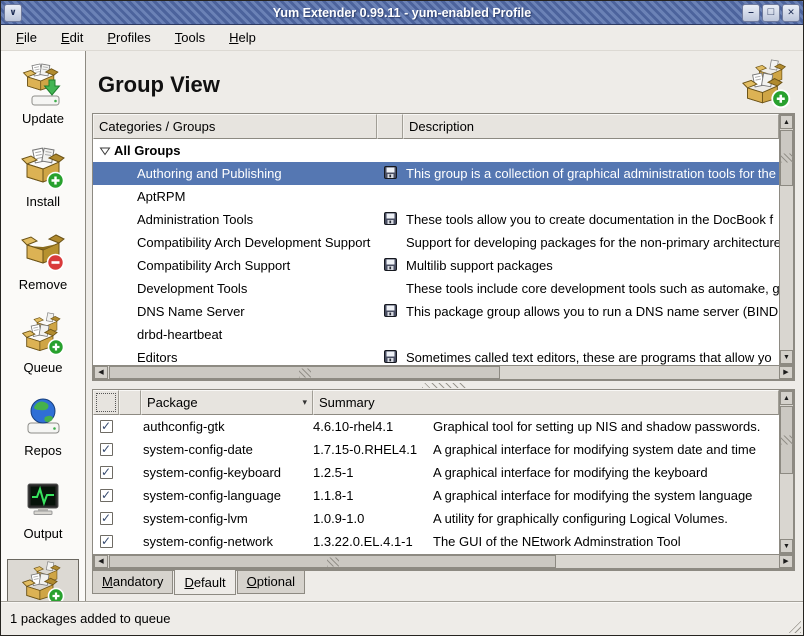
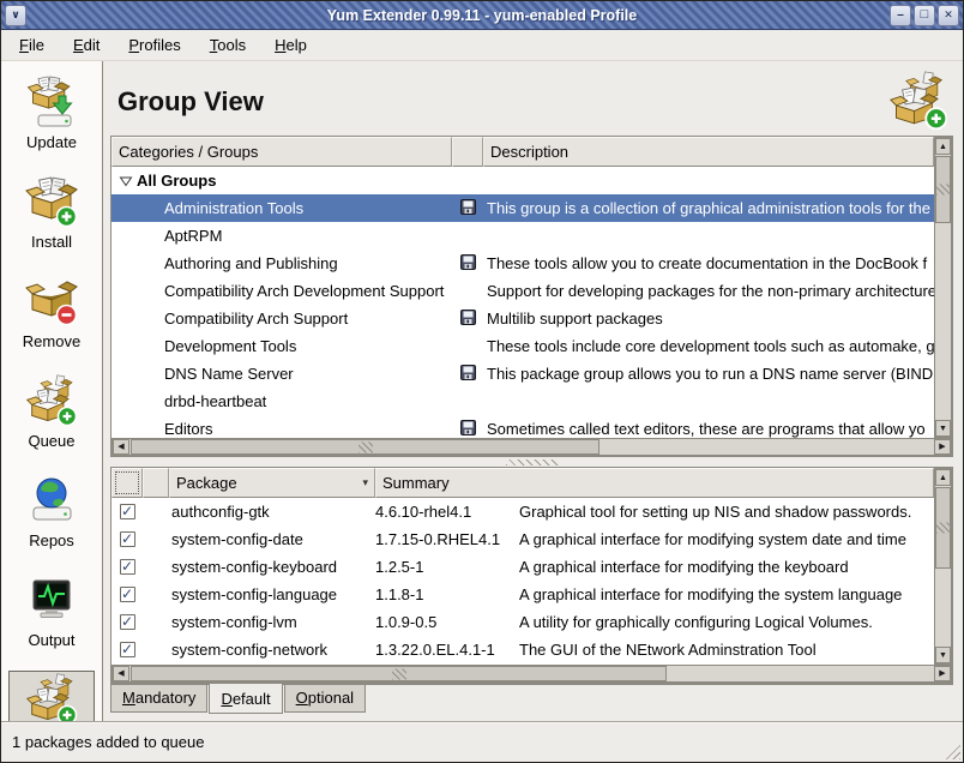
  Yum Extender 0.99.11 - yum-enabled Profile
  File
  Edit
  Profiles
  Tools
  Help
  Update
  Install
  Remove
  Queue
  Repos
  Output
  Group View
  Categories / Groups
  Description
  All Groups
- Authoring and Publishing
+ Administration Tools
  This group is a collection of graphical administration tools for the
  AptRPM
- Administration Tools
+ Authoring and Publishing
  These tools allow you to create documentation in the DocBook f
  Compatibility Arch Development Support
  Support for developing packages for the non-primary architecture
  Compatibility Arch Support
  Multilib support packages
  Development Tools
  These tools include core development tools such as automake, g
  DNS Name Server
  This package group allows you to run a DNS name server (BIND
  drbd-heartbeat
  Editors
  Sometimes called text editors, these are programs that allow yo
  Package
  ▾
  Summary
  ✓
  authconfig-gtk
  4.6.10-rhel4.1
  Graphical tool for setting up NIS and shadow passwords.
  ✓
  system-config-date
  1.7.15-0.RHEL4.1
  A graphical interface for modifying system date and time
  ✓
  system-config-keyboard
  1.2.5-1
  A graphical interface for modifying the keyboard
  ✓
  system-config-language
  1.1.8-1
  A graphical interface for modifying the system language
  ✓
  system-config-lvm
- 1.0.9-1.0
+ 1.0.9-0.5
  A utility for graphically configuring Logical Volumes.
  ✓
  system-config-network
  1.3.22.0.EL.4.1-1
  The GUI of the NEtwork Adminstration Tool
  Mandatory
  Default
  Optional
  1 packages added to queue
